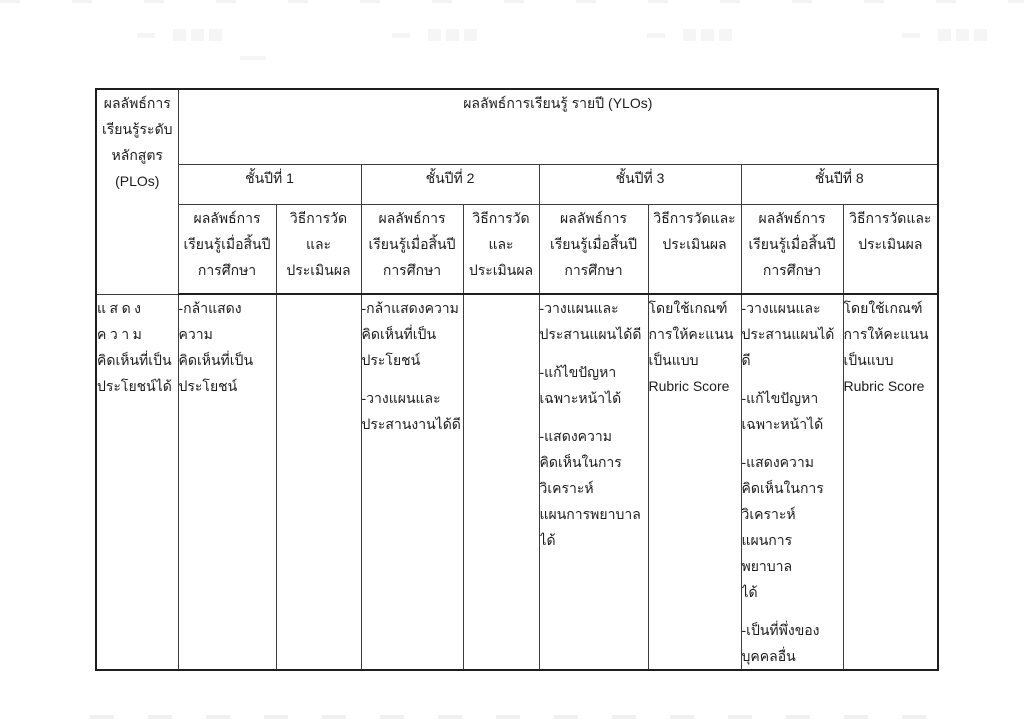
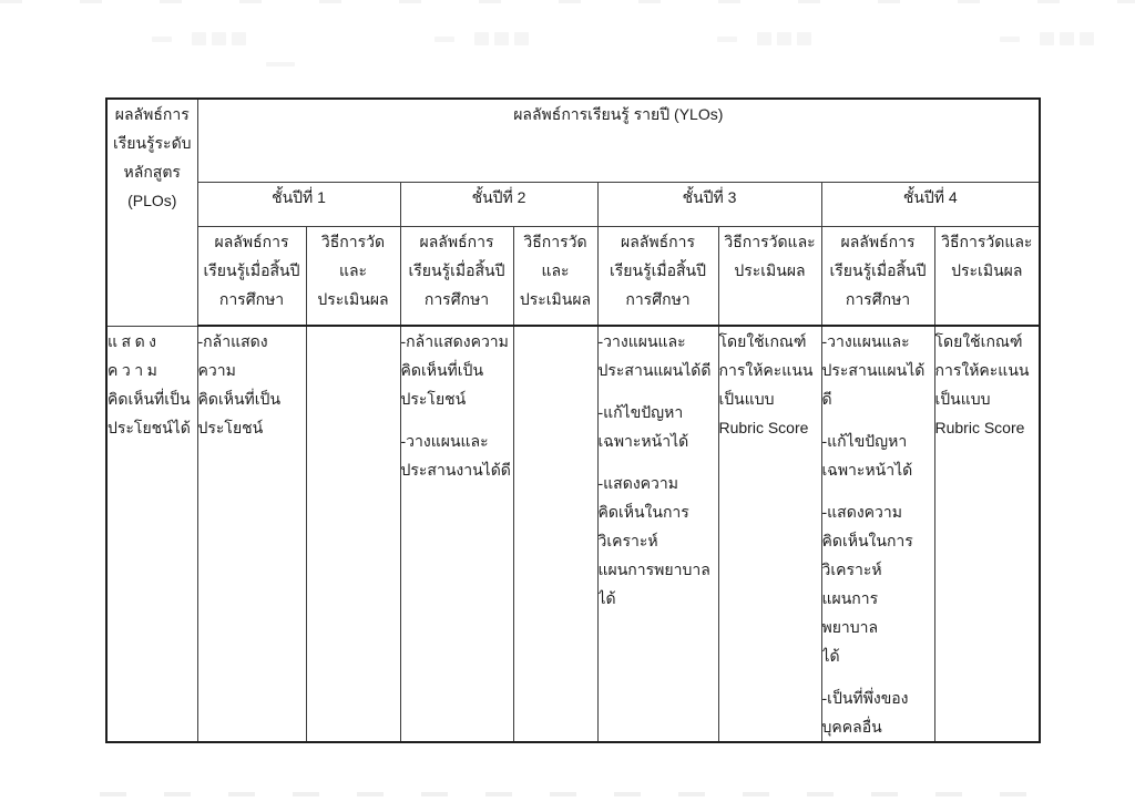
  ผลลัพธ์การ เรียนรู้ระดับ หลักสูตร (PLOs)	ผลลัพธ์การเรียนรู้ รายปี (YLOs)
- ชั้นปีที่ 1	ชั้นปีที่ 2	ชั้นปีที่ 3	ชั้นปีที่ 8
+ ชั้นปีที่ 1	ชั้นปีที่ 2	ชั้นปีที่ 3	ชั้นปีที่ 4
  ผลลัพธ์การ เรียนรู้เมื่อสิ้นปี การศึกษา	วิธีการวัด และ ประเมินผล	ผลลัพธ์การ เรียนรู้เมื่อสิ้นปี การศึกษา	วิธีการวัด และ ประเมินผล	ผลลัพธ์การ เรียนรู้เมื่อสิ้นปี การศึกษา	วิธีการวัดและ ประเมินผล	ผลลัพธ์การ เรียนรู้เมื่อสิ้นปี การศึกษา	วิธีการวัดและ ประเมินผล
  แสดงความ คิดเห็นที่เป็น ประโยชน์ได้	-กล้าแสดงความ คิดเห็นที่เป็น ประโยชน์		-กล้าแสดงความ คิดเห็นที่เป็น ประโยชน์ -วางแผนและ ประสานงานได้ดี		-วางแผนและ ประสานแผนได้ดี -แก้ไขปัญหา เฉพาะหน้าได้ -แสดงความ คิดเห็นในการ วิเคราะห์ แผนการพยาบาล ได้	โดยใช้เกณฑ์ การให้คะแนน เป็นแบบ Rubric Score	-วางแผนและ ประสานแผนได้ดี -แก้ไขปัญหา เฉพาะหน้าได้ -แสดงความ คิดเห็นในการ วิเคราะห์ แผนการพยาบาล ได้ -เป็นที่พึ่งของ บุคคลอื่น	โดยใช้เกณฑ์ การให้คะแนน เป็นแบบ Rubric Score
